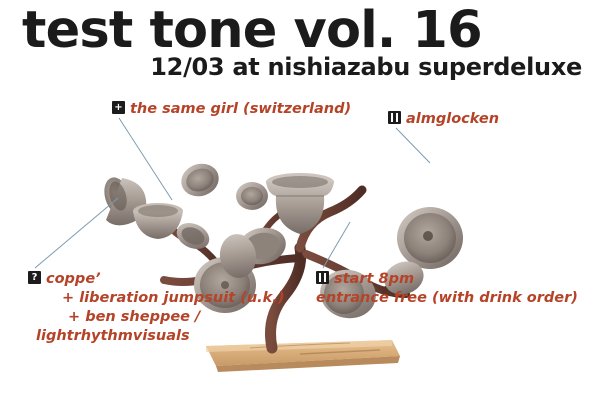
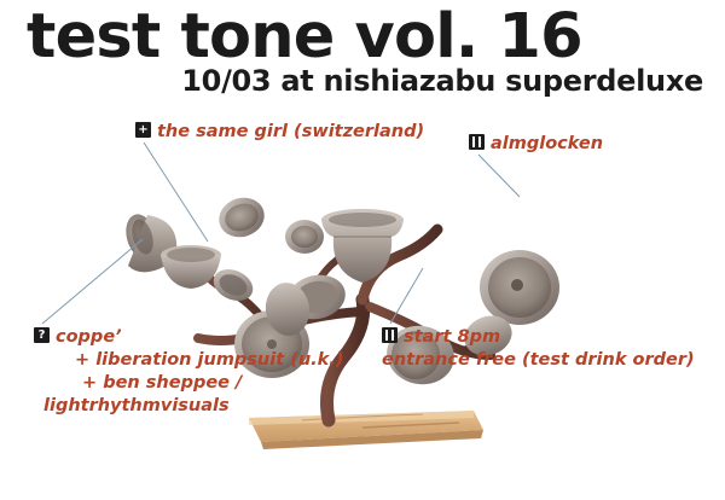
  test tone vol. 16
- 12/03 at nishiazabu superdeluxe
+ 10/03 at nishiazabu superdeluxe
  + the same girl (switzerland)
  | almglocken
  ? coppe’
  + liberation jumpsuit (u.k.)
  + ben sheppee /
  lightrhythmvisuals
  | start 8pm
- entrance free (with drink order)
+ entrance free (test drink order)
